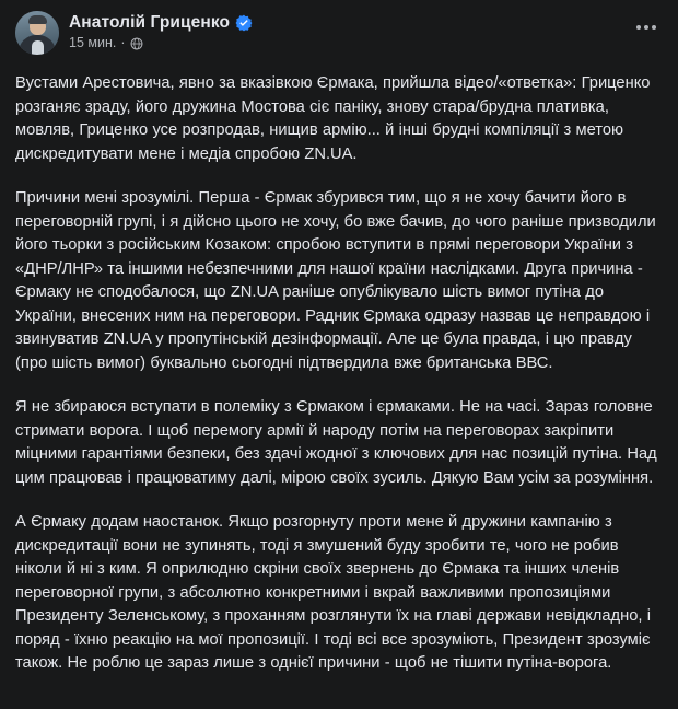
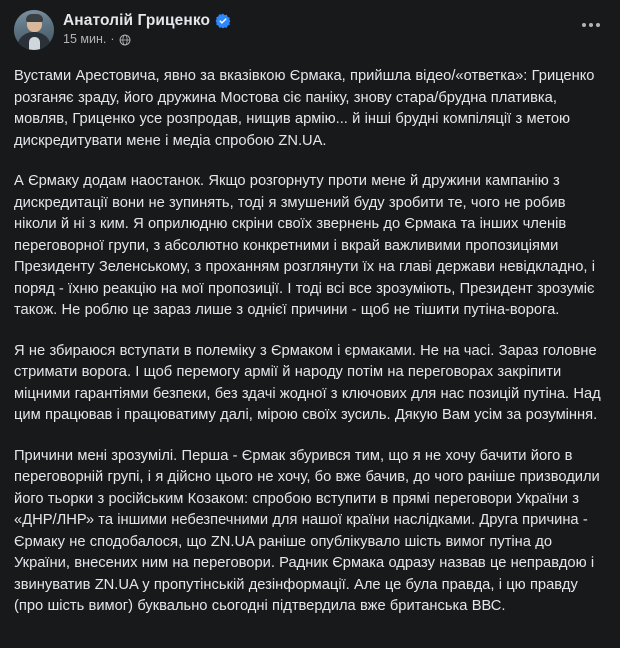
  Анатолій Гриценко
  15 мин.
  ·
  Вустами Арестовича, явно за вказівкою Єрмака, прийшла відео/«ответка»: Гриценко розганяє зраду, його дружина Мостова сіє паніку, знову стара/брудна плативка, мовляв, Гриценко усе розпродав, нищив армію... й інші брудні компіляції з метою дискредитувати мене і медіа спробою ZN.UA.
- Причини мені зрозумілі. Перша - Єрмак збурився тим, що я не хочу бачити його в переговорній групі, і я дійсно цього не хочу, бо вже бачив, до чого раніше призводили його тьорки з російським Козаком: спробою вступити в прямі переговори України з «ДНР/ЛНР» та іншими небезпечними для нашої країни наслідками. Друга причина - Єрмаку не сподобалося, що ZN.UA раніше опублікувало шість вимог путіна до України, внесених ним на переговори. Радник Єрмака одразу назвав це неправдою і звинуватив ZN.UA у пропутінській дезінформації. Але це була правда, і цю правду (про шість вимог) буквально сьогодні підтвердила вже британська ВВС.
+ А Єрмаку додам наостанок. Якщо розгорнуту проти мене й дружини кампанію з дискредитації вони не зупинять, тоді я змушений буду зробити те, чого не робив ніколи й ні з ким. Я оприлюдню скріни своїх звернень до Єрмака та інших членів переговорної групи, з абсолютно конкретними і вкрай важливими пропозиціями Президенту Зеленському, з проханням розглянути їх на главі держави невідкладно, і поряд - їхню реакцію на мої пропозиції. І тоді всі все зрозуміють, Президент зрозуміє також. Не роблю це зараз лише з однієї причини - щоб не тішити путіна-ворога.
  Я не збираюся вступати в полеміку з Єрмаком і єрмаками. Не на часі. Зараз головне стримати ворога. І щоб перемогу армії й народу потім на переговорах закріпити міцними гарантіями безпеки, без здачі жодної з ключових для нас позицій путіна. Над цим працював і працюватиму далі, мірою своїх зусиль. Дякую Вам усім за розуміння.
- А Єрмаку додам наостанок. Якщо розгорнуту проти мене й дружини кампанію з дискредитації вони не зупинять, тоді я змушений буду зробити те, чого не робив ніколи й ні з ким. Я оприлюдню скріни своїх звернень до Єрмака та інших членів переговорної групи, з абсолютно конкретними і вкрай важливими пропозиціями Президенту Зеленському, з проханням розглянути їх на главі держави невідкладно, і поряд - їхню реакцію на мої пропозиції. І тоді всі все зрозуміють, Президент зрозуміє також. Не роблю це зараз лише з однієї причини - щоб не тішити путіна-ворога.
+ Причини мені зрозумілі. Перша - Єрмак збурився тим, що я не хочу бачити його в переговорній групі, і я дійсно цього не хочу, бо вже бачив, до чого раніше призводили його тьорки з російським Козаком: спробою вступити в прямі переговори України з «ДНР/ЛНР» та іншими небезпечними для нашої країни наслідками. Друга причина - Єрмаку не сподобалося, що ZN.UA раніше опублікувало шість вимог путіна до України, внесених ним на переговори. Радник Єрмака одразу назвав це неправдою і звинуватив ZN.UA у пропутінській дезінформації. Але це була правда, і цю правду (про шість вимог) буквально сьогодні підтвердила вже британська ВВС.
